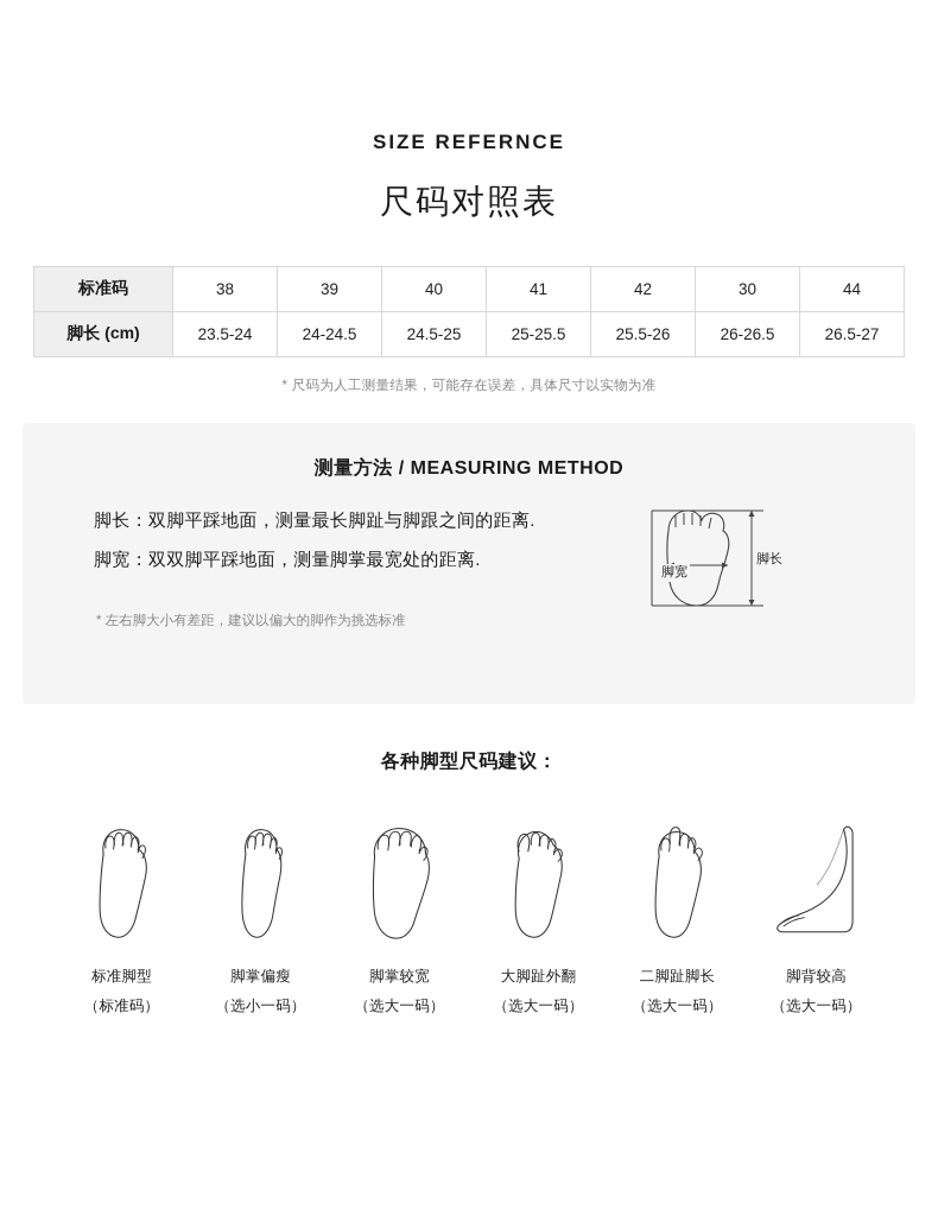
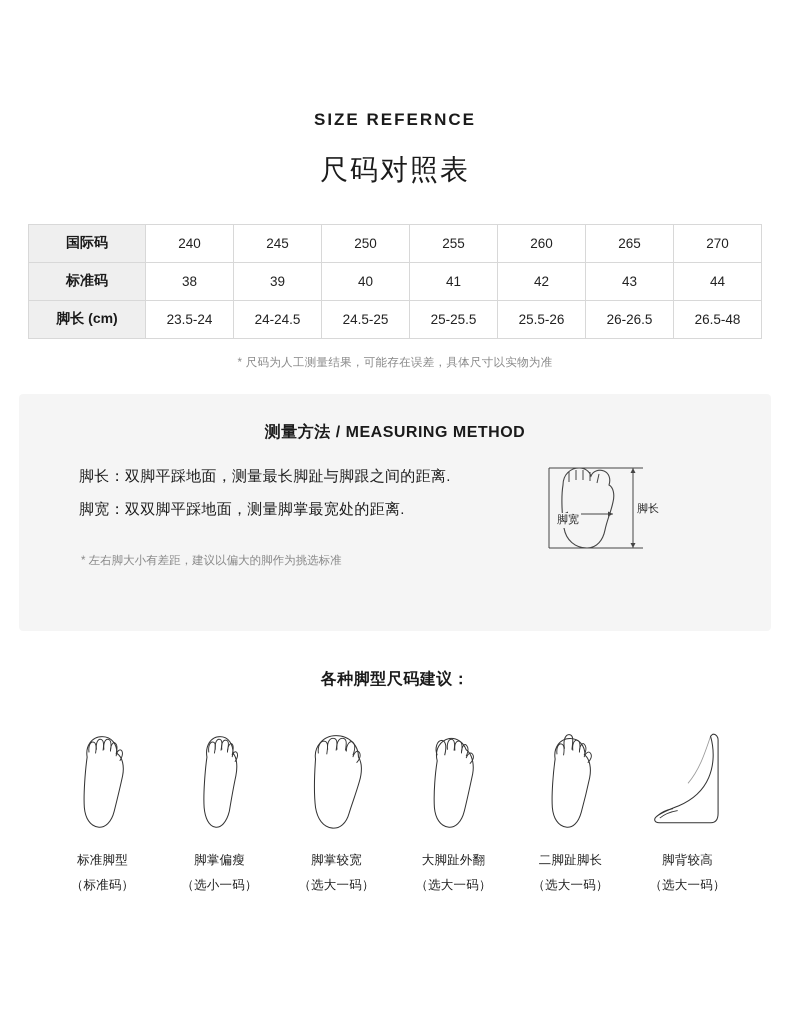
  SIZE REFERNCE
  尺码对照表
+ 国际码	240	245	250	255	260	265	270
- 标准码	38	39	40	41	42	30	44
+ 标准码	38	39	40	41	42	43	44
- 脚长 (cm)	23.5-24	24-24.5	24.5-25	25-25.5	25.5-26	26-26.5	26.5-27
+ 脚长 (cm)	23.5-24	24-24.5	24.5-25	25-25.5	25.5-26	26-26.5	26.5-48
  * 尺码为人工测量结果，可能存在误差，具体尺寸以实物为准
  测量方法 / MEASURING METHOD
  脚长：双脚平踩地面，测量最长脚趾与脚跟之间的距离.
  脚宽：双双脚平踩地面，测量脚掌最宽处的距离.
  * 左右脚大小有差距，建议以偏大的脚作为挑选标准
  脚宽
  脚长
  各种脚型尺码建议：
  标准脚型
  （标准码）
  脚掌偏瘦
  （选小一码）
  脚掌较宽
  （选大一码）
  大脚趾外翻
  （选大一码）
  二脚趾脚长
  （选大一码）
  脚背较高
  （选大一码）
